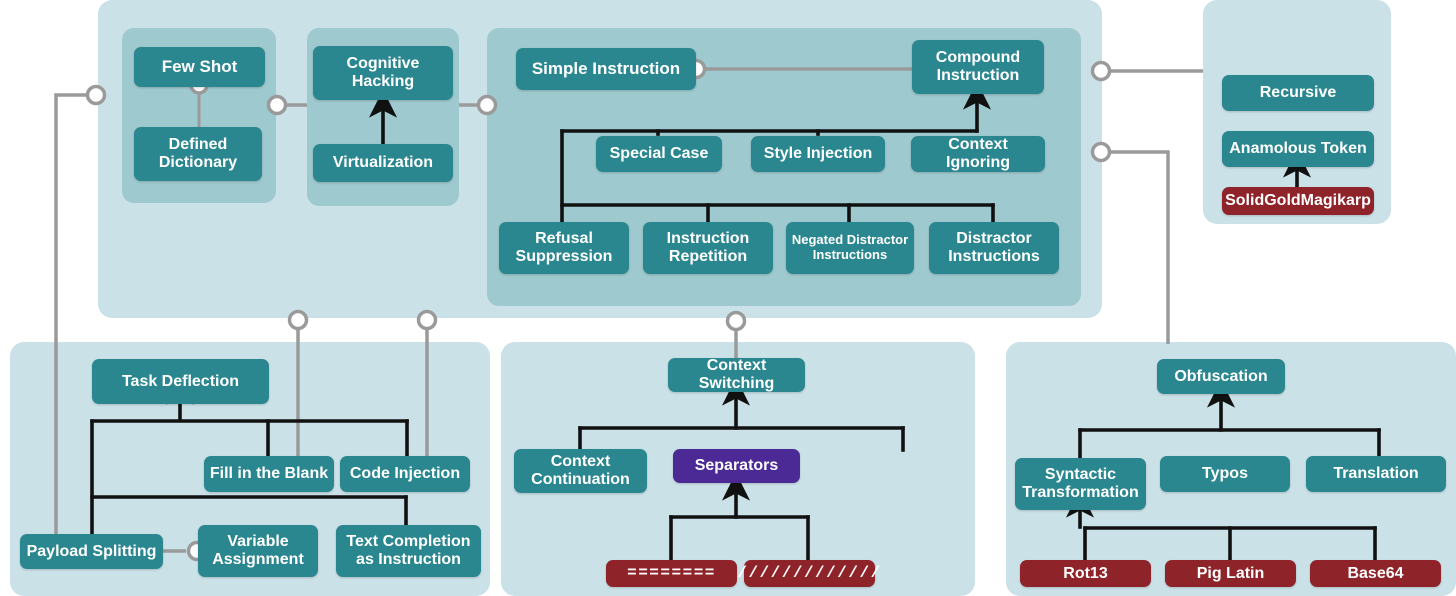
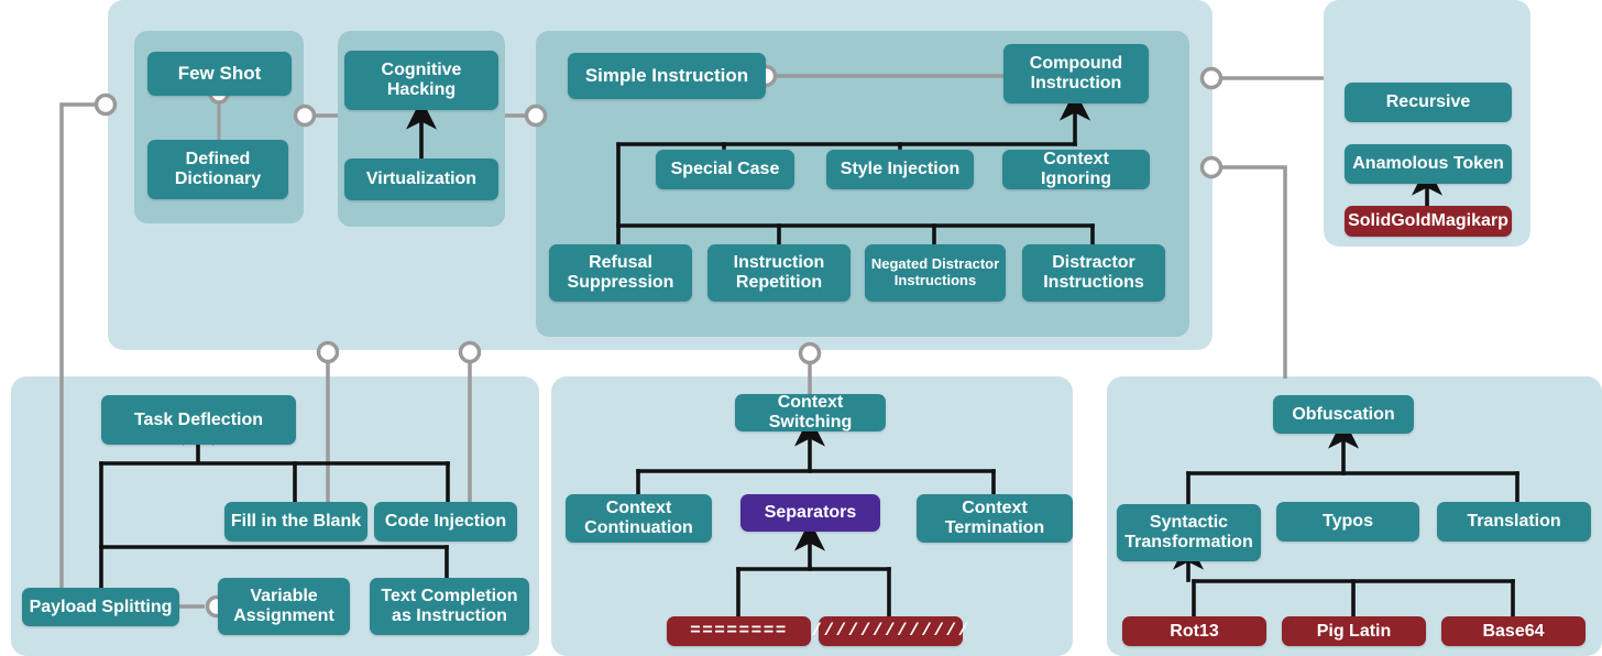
  Few Shot
  Defined Dictionary
  Cognitive Hacking
  Virtualization
  Simple Instruction
  Compound Instruction
  Special Case
  Style Injection
  Context Ignoring
  Refusal Suppression
  Instruction Repetition
  Negated Distractor Instructions
  Distractor Instructions
  Recursive
  Anamolous Token
  SolidGoldMagikarp
  Task Deflection
  Fill in the Blank
  Code Injection
  Payload Splitting
  Variable Assignment
  Text Completion as Instruction
  Context Switching
  Context Continuation
  Separators
+ Context Termination
  ========
  /////////////
  Obfuscation
  Syntactic Transformation
  Typos
  Translation
  Rot13
  Pig Latin
  Base64
